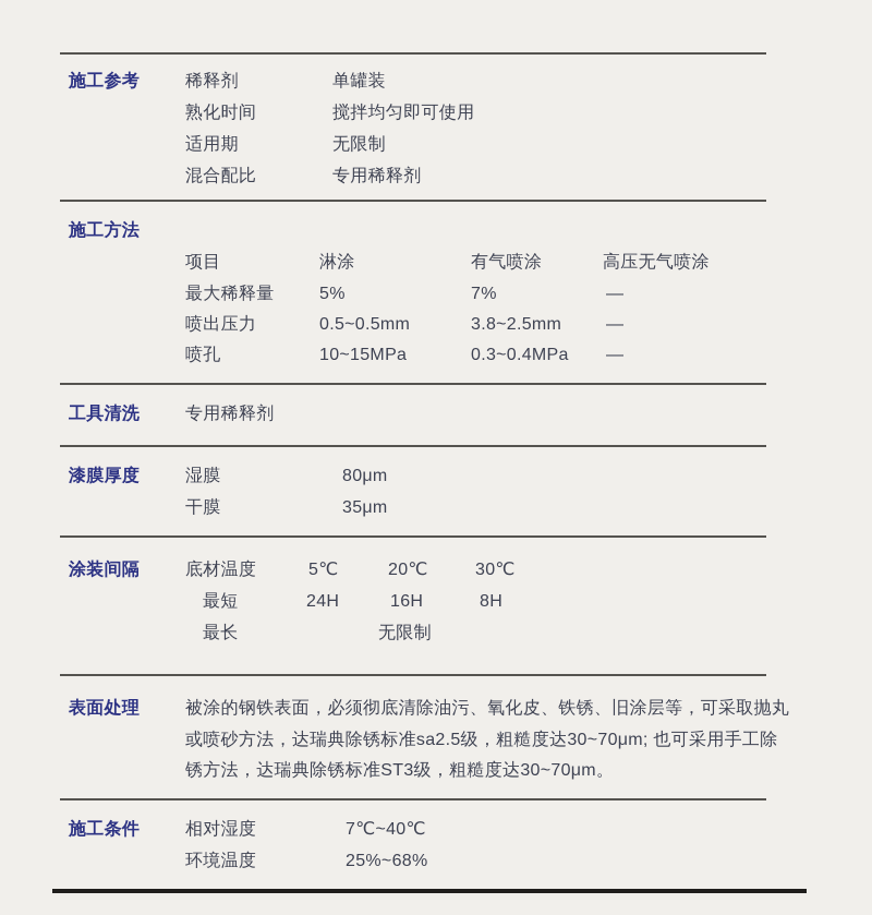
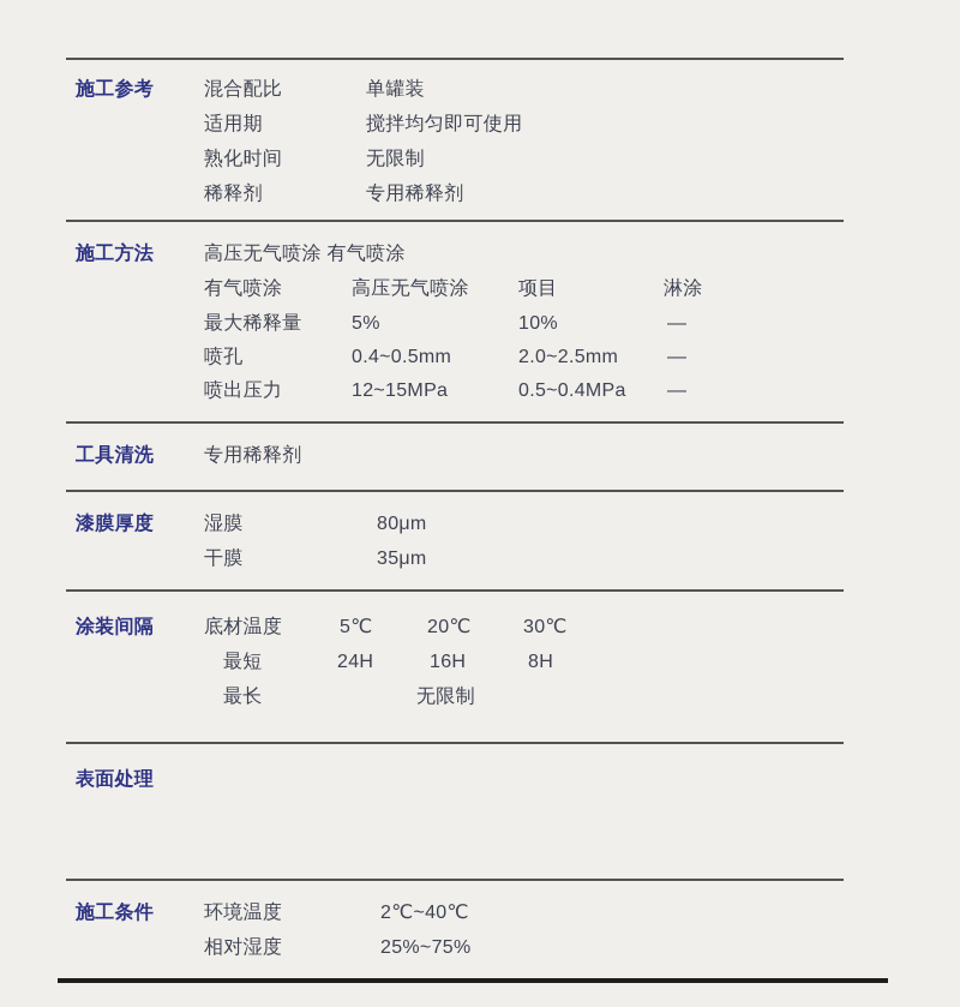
  施工参考
- 稀释剂
+ 混合配比
  单罐装
- 熟化时间
+ 适用期
  搅拌均匀即可使用
- 适用期
+ 熟化时间
  无限制
- 混合配比
+ 稀释剂
  专用稀释剂
  施工方法
+ 高压无气喷涂 有气喷涂
- 项目
+ 有气喷涂
- 淋涂
+ 高压无气喷涂
- 有气喷涂
+ 项目
- 高压无气喷涂
+ 淋涂
  最大稀释量
  5%
- 7%
+ 10%
  —
- 喷出压力
+ 喷孔
- 0.5~0.5mm
+ 0.4~0.5mm
- 3.8~2.5mm
+ 2.0~2.5mm
  —
- 喷孔
+ 喷出压力
- 10~15MPa
+ 12~15MPa
- 0.3~0.4MPa
+ 0.5~0.4MPa
  —
  工具清洗
  专用稀释剂
  漆膜厚度
  湿膜
  80μm
  干膜
  35μm
  涂装间隔
  底材温度
  5℃
  20℃
  30℃
  最短
  24H
  16H
  8H
  最长
  无限制
  表面处理
- 被涂的钢铁表面，必须彻底清除油污、氧化皮、铁锈、旧涂层等，可采取抛丸
- 或喷砂方法，达瑞典除锈标准sa2.5级，粗糙度达30~70μm; 也可采用手工除
- 锈方法，达瑞典除锈标准ST3级，粗糙度达30~70μm。
  施工条件
- 相对湿度
+ 环境温度
- 7℃~40℃
+ 2℃~40℃
- 环境温度
+ 相对湿度
- 25%~68%
+ 25%~75%
